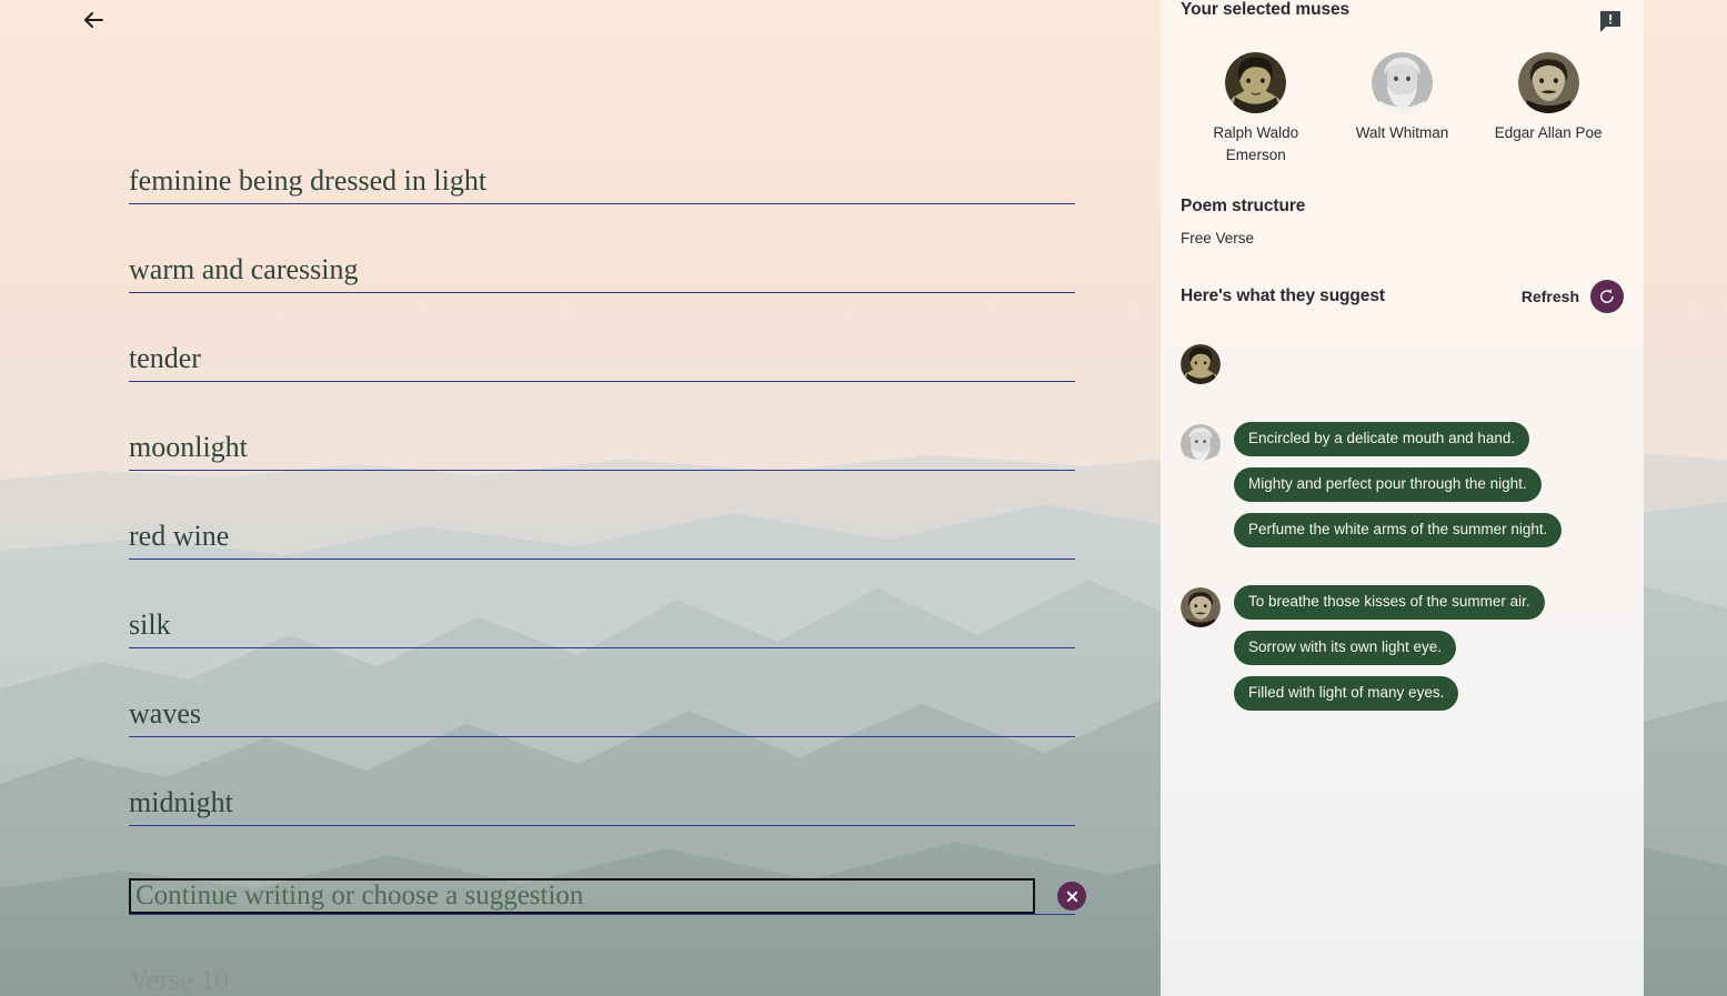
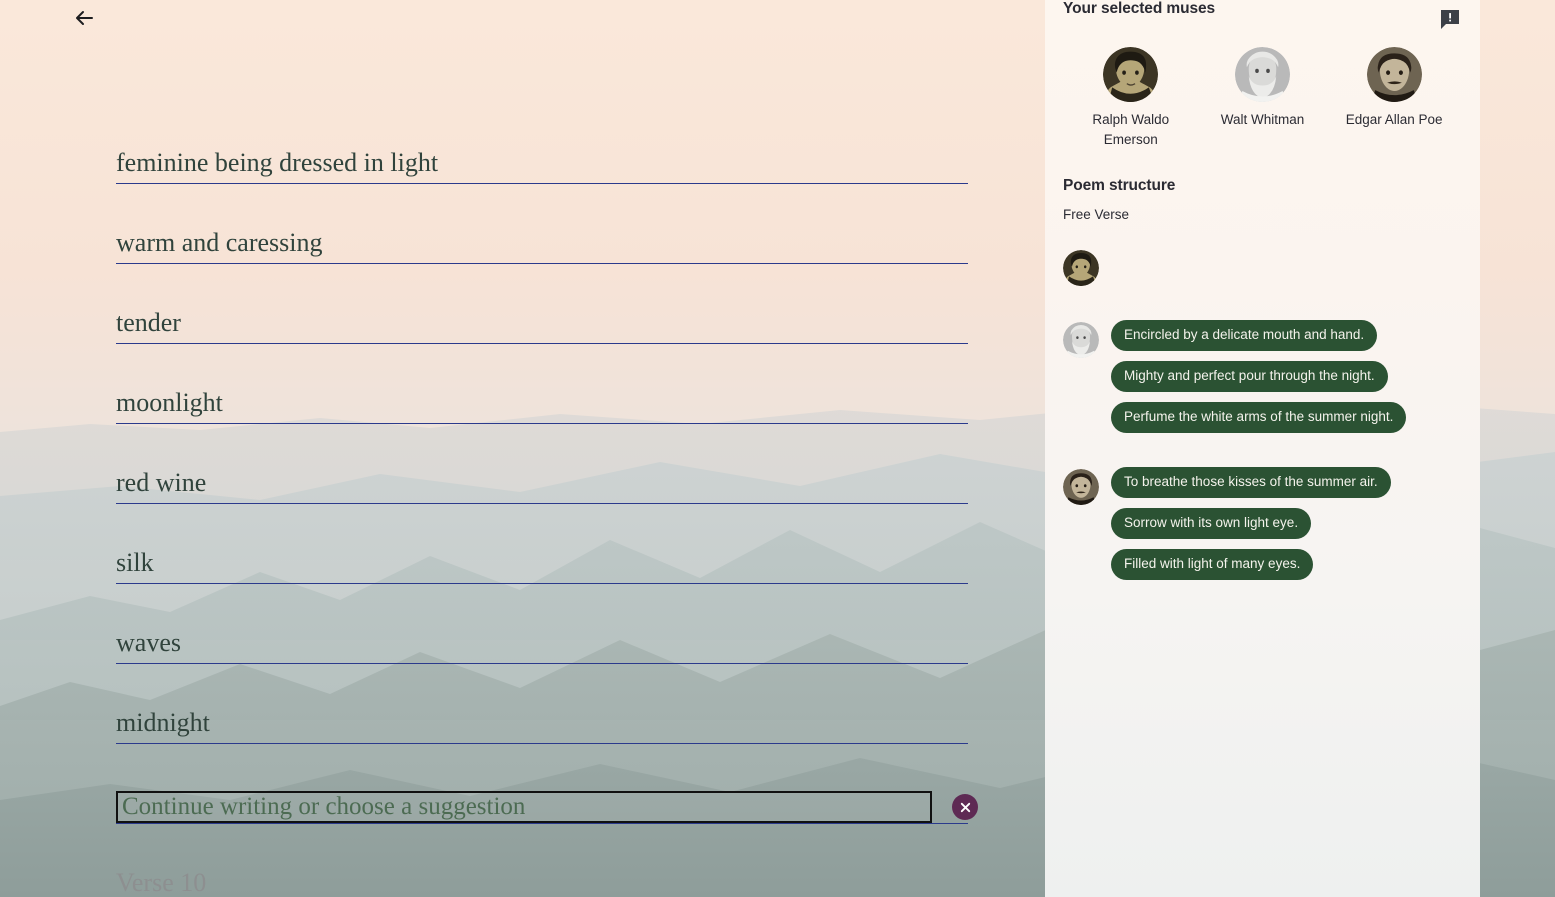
  feminine being dressed in light
  warm and caressing
  tender
  moonlight
  red wine
  silk
  waves
  midnight
  Continue writing or choose a suggestion
  Your selected muses
  Ralph Waldo Emerson
  Walt Whitman
  Edgar Allan Poe
  Poem structure
  Free Verse
- Here's what they suggest
- Refresh
  Encircled by a delicate mouth and hand.
  Mighty and perfect pour through the night.
  Perfume the white arms of the summer night.
  To breathe those kisses of the summer air.
  Sorrow with its own light eye.
  Filled with light of many eyes.
